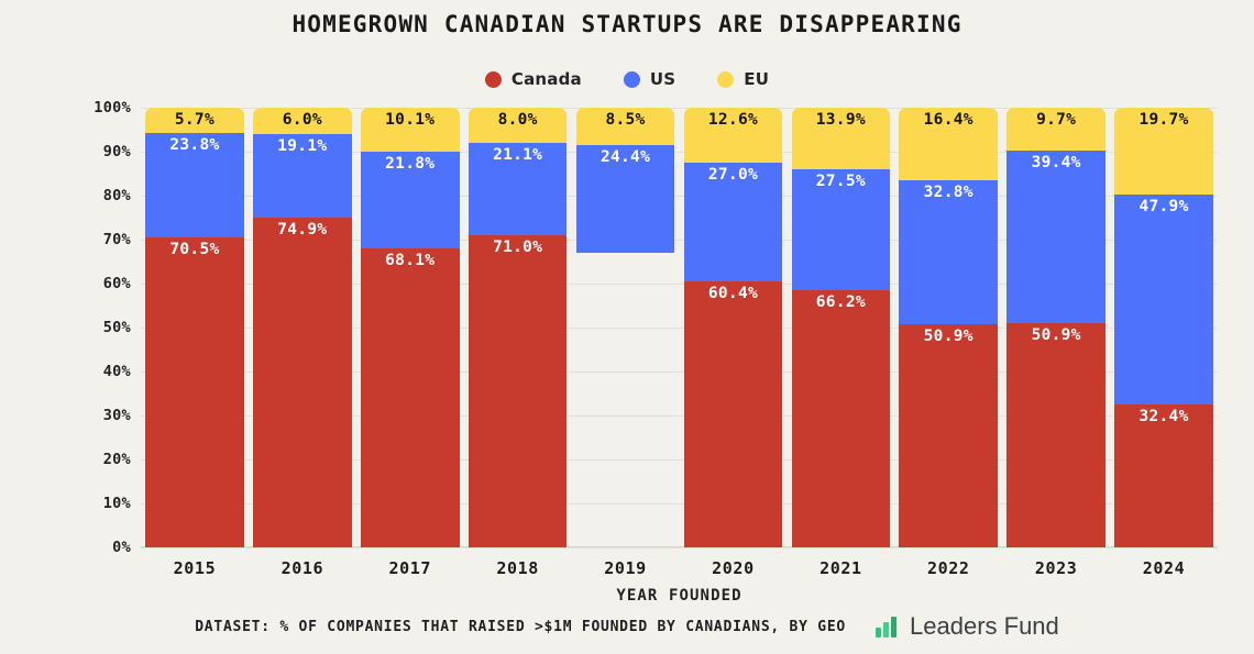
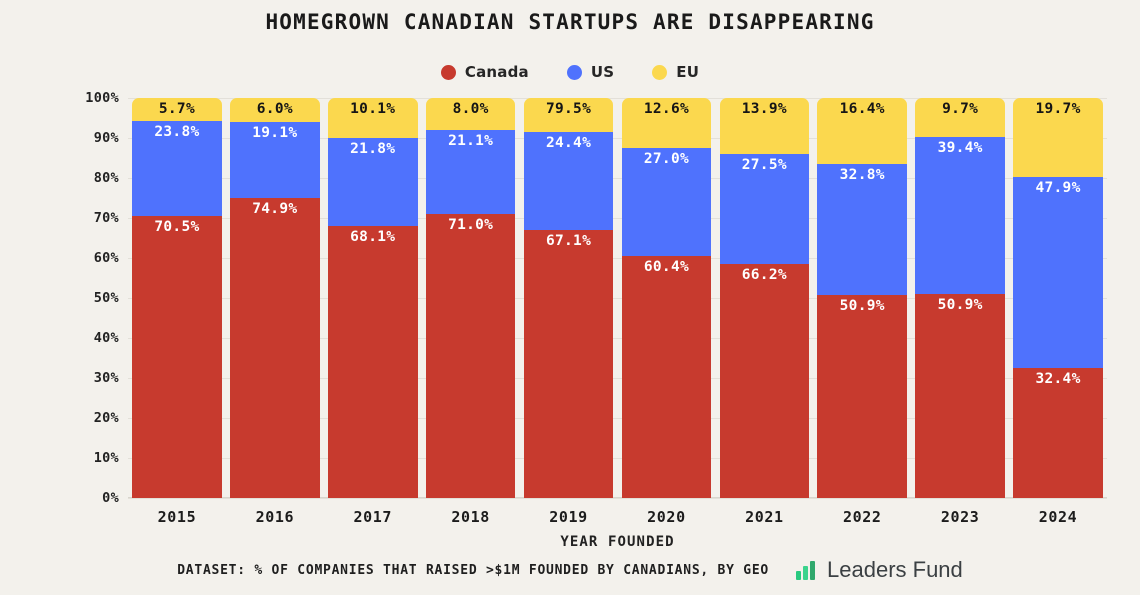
  HOMEGROWN CANADIAN STARTUPS ARE DISAPPEARING
  Canada
  US
  EU
  YEAR FOUNDED
  5.7%
  23.8%
  70.5%
  2015
  6.0%
  19.1%
  74.9%
  2016
  10.1%
  21.8%
  68.1%
  2017
  8.0%
  21.1%
  71.0%
  2018
- 8.5%
+ 79.5%
  24.4%
+ 67.1%
  2019
  12.6%
  27.0%
  60.4%
  2020
  13.9%
  27.5%
  66.2%
  2021
  16.4%
  32.8%
  50.9%
  2022
  9.7%
  39.4%
  50.9%
  2023
  19.7%
  47.9%
  32.4%
  2024
  0%
  10%
  20%
  30%
  40%
  50%
  60%
  70%
  80%
  90%
  100%
  DATASET: % OF COMPANIES THAT RAISED >$1M FOUNDED BY CANADIANS, BY GEO
  Leaders Fund
